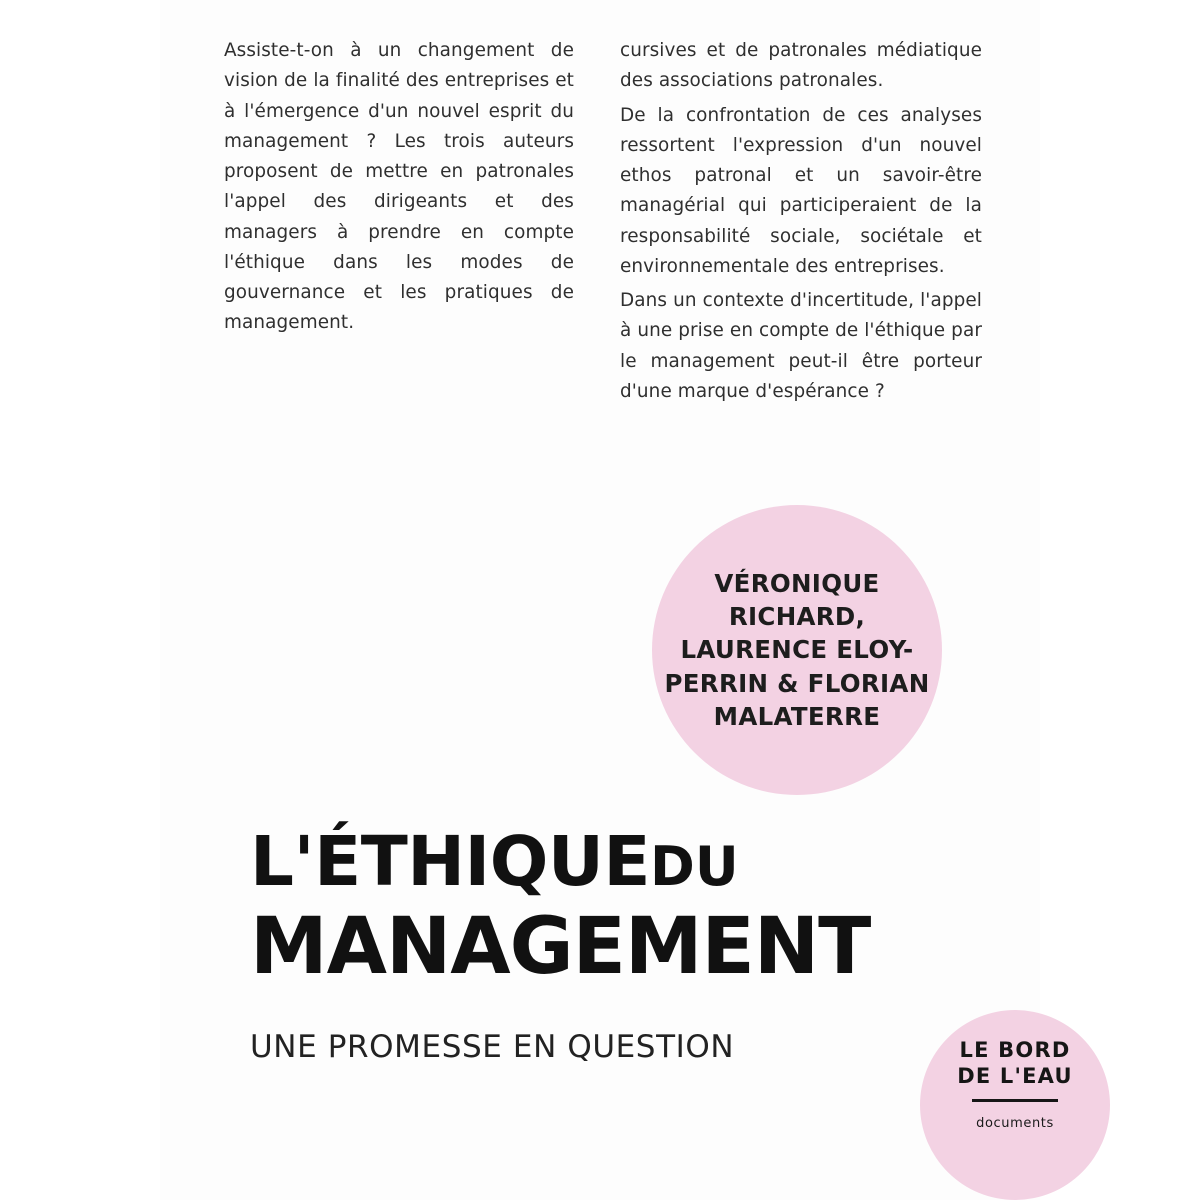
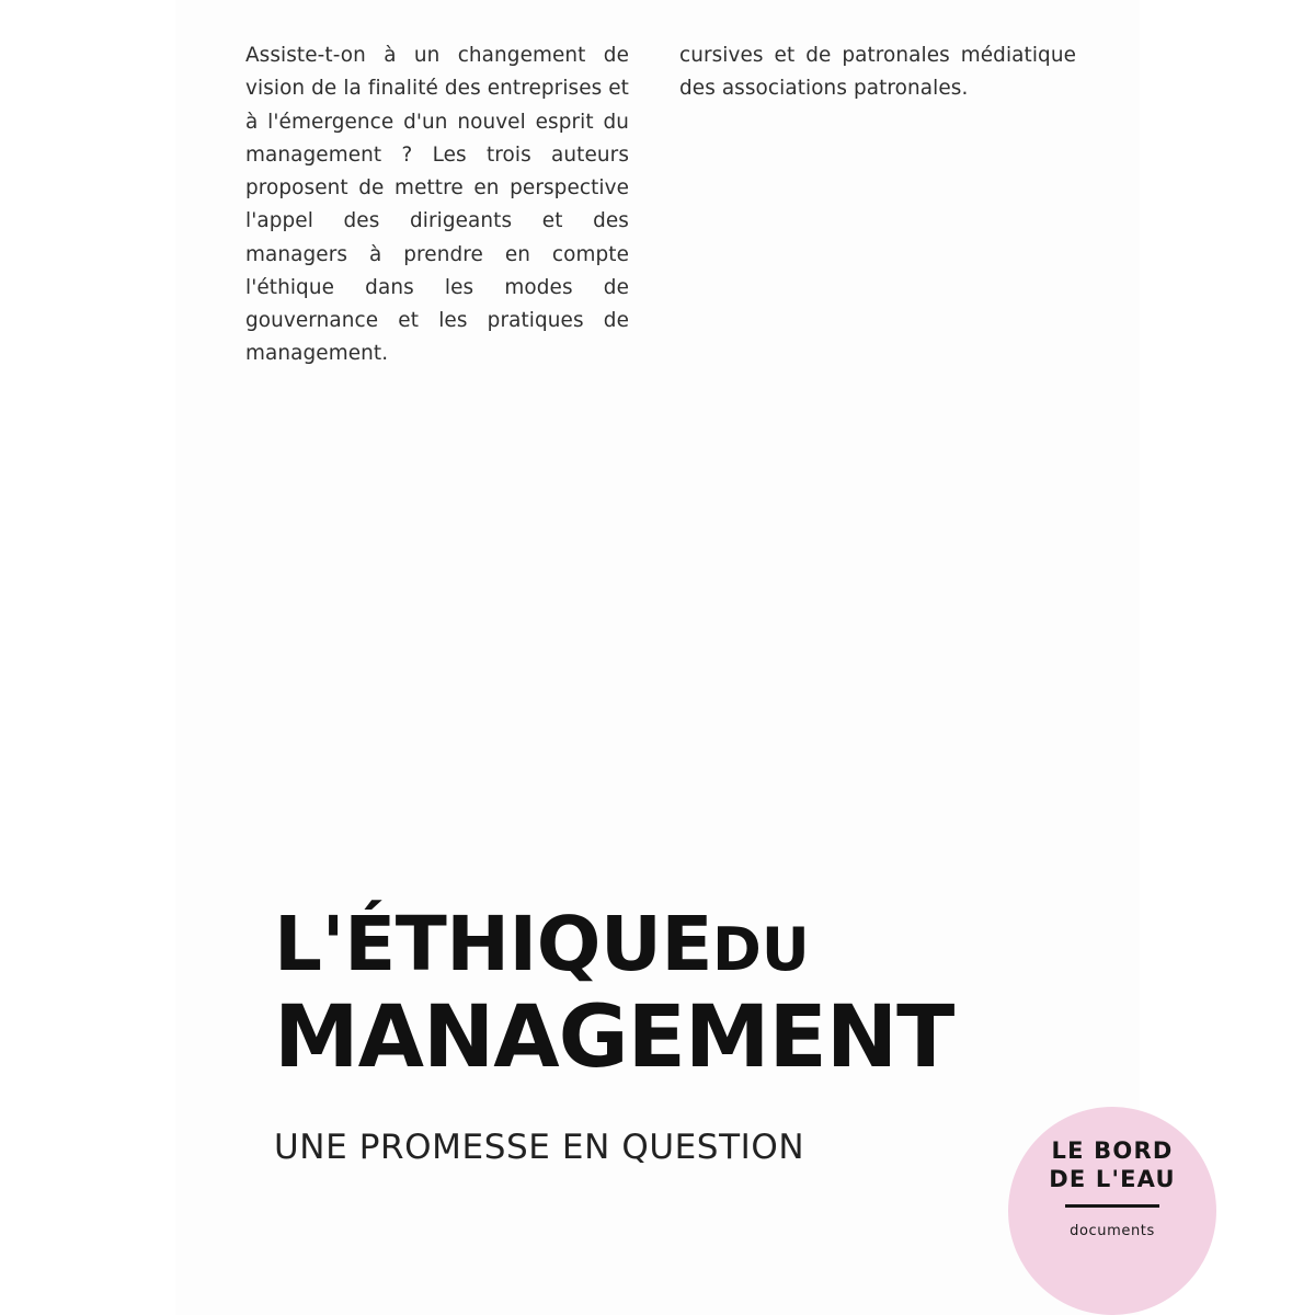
- Assiste-t-on à un changement de vision de la finalité des entreprises et à l'émergence d'un nouvel esprit du management ? Les trois auteurs proposent de mettre en patronales l'appel des dirigeants et des managers à prendre en compte l'éthique dans les modes de gouvernance et les pratiques de management.
+ Assiste-t-on à un changement de vision de la finalité des entreprises et à l'émergence d'un nouvel esprit du management ? Les trois auteurs proposent de mettre en perspective l'appel des dirigeants et des managers à prendre en compte l'éthique dans les modes de gouvernance et les pratiques de management.
  cursives et de patronales médiatique des associations patronales.
- De la confrontation de ces analyses ressortent l'expression d'un nouvel ethos patronal et un savoir-être managérial qui participeraient de la responsabilité sociale, sociétale et environnementale des entreprises.
- Dans un contexte d'incertitude, l'appel à une prise en compte de l'éthique par le management peut-il être porteur d'une marque d'espérance ?
- VÉRONIQUE RICHARD, LAURENCE ELOY-PERRIN & FLORIAN MALATERRE
  L'ÉTHIQUEDU
  MANAGEMENT
  UNE PROMESSE EN QUESTION
  LE BORD
  DE L'EAU
  documents
